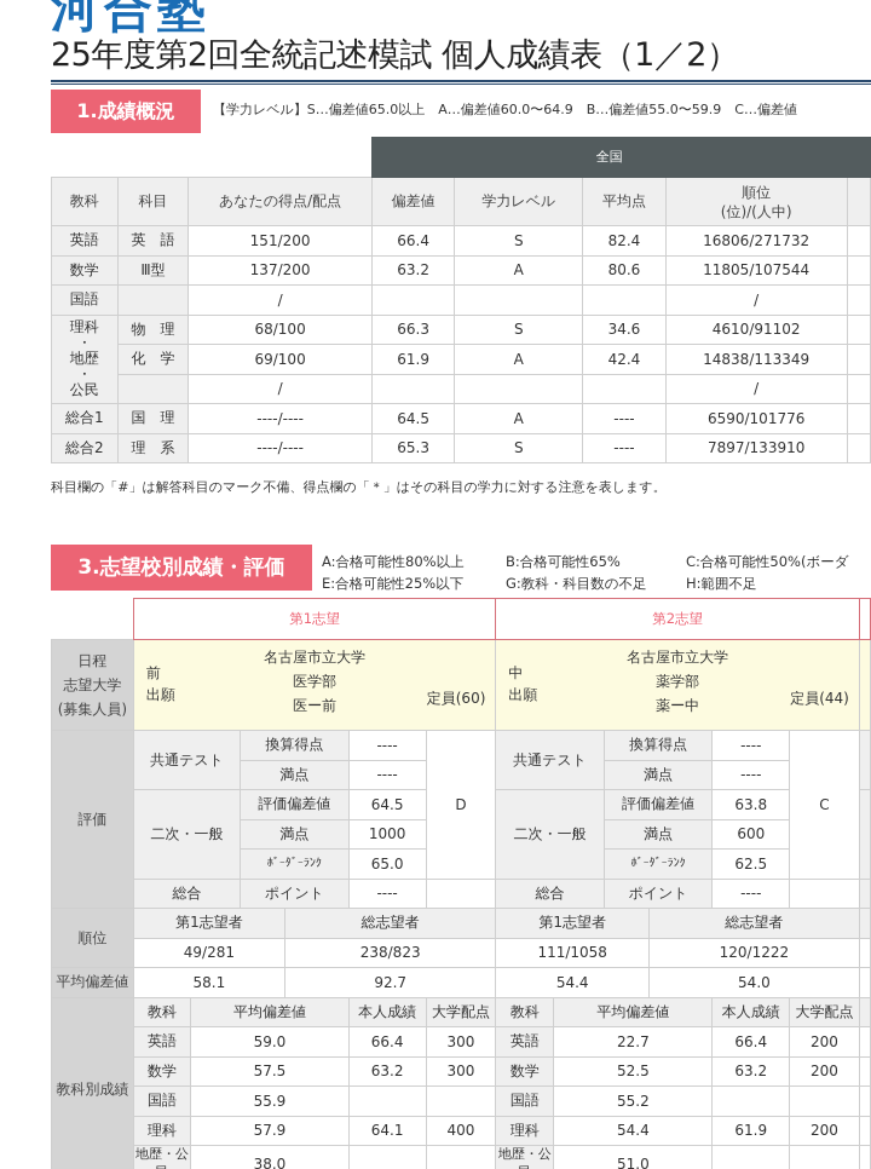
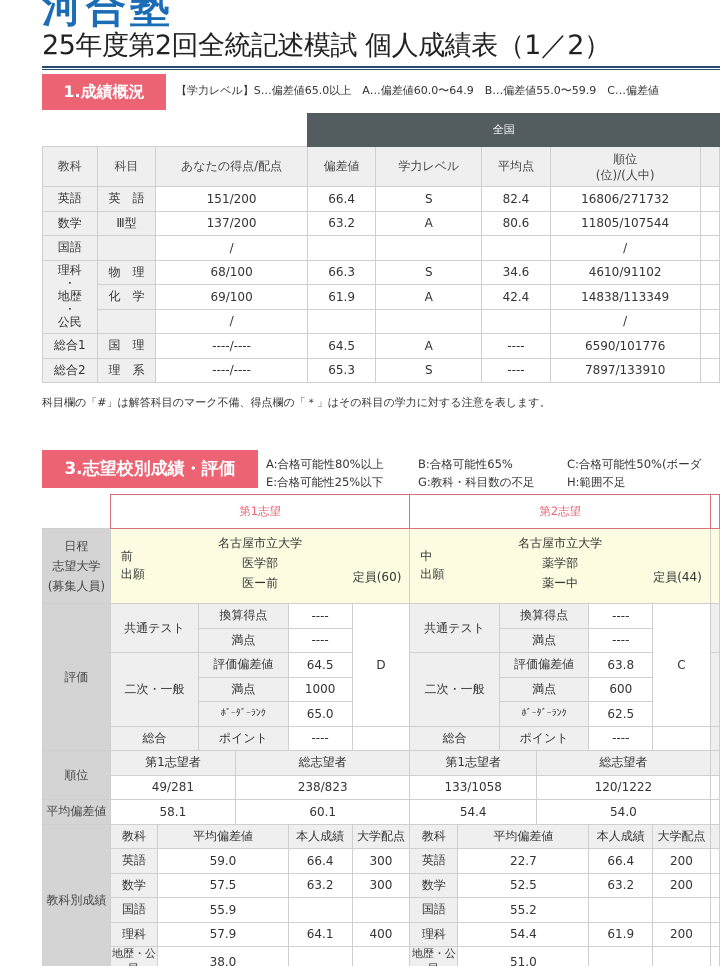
  河合塾
  25年度第2回全統記述模試 個人成績表（1／2）
  1.成績概況
  【学力レベル】S…偏差値65.0以上 A…偏差値60.0〜64.9 B…偏差値55.0〜59.9 C…偏差値
  	全国
  教科	科目	あなたの得点/配点	偏差値	学力レベル	平均点	順位(位)/(人中)
  英語	英 語	151/200	66.4	S	82.4	16806/271732
  数学	Ⅲ型	137/200	63.2	A	80.6	11805/107544
  国語		/				/
  理科・地歴・公民	物 理	68/100	66.3	S	34.6	4610/91102
  化 学	69/100	61.9	A	42.4	14838/113349
  	/				/
  総合1	国 理	----/----	64.5	A	----	6590/101776
  総合2	理 系	----/----	65.3	S	----	7897/133910
  科目欄の「#」は解答科目のマーク不備、得点欄の「＊」はその科目の学力に対する注意を表します。
  3.志望校別成績・評価
  A:合格可能性80%以上
  E:合格可能性25%以下
  B:合格可能性65%
  G:教科・科目数の不足
  C:合格可能性50%(ボーダ
  H:範囲不足
  	第1志望	第2志望
  日程志望大学(募集人員)	前出願 名古屋市立大学医学部医ー前 定員(60)	中出願 名古屋市立大学薬学部薬ー中 定員(44)
  評価	共通テスト	換算得点	----	D	共通テスト	換算得点	----	C
  満点	----	満点	----
  二次・一般	評価偏差値	64.5	二次・一般	評価偏差値	63.8
  満点	1000	満点	600
  ﾎﾞｰﾀﾞｰﾗﾝｸ	65.0	ﾎﾞｰﾀﾞｰﾗﾝｸ	62.5
  総合	ポイント	----		総合	ポイント	----
  順位	第1志望者	総志望者	第1志望者	総志望者
- 49/281	238/823	111/1058	120/1222
+ 49/281	238/823	133/1058	120/1222
- 平均偏差値	58.1	92.7	54.4	54.0
+ 平均偏差値	58.1	60.1	54.4	54.0
  教科別成績	教科	平均偏差値	本人成績	大学配点	教科	平均偏差値	本人成績	大学配点
  英語	59.0	66.4	300	英語	22.7	66.4	200
  数学	57.5	63.2	300	数学	52.5	63.2	200
  国語	55.9			国語	55.2
  理科	57.9	64.1	400	理科	54.4	61.9	200
  地歴・公	38.0			地歴・公	51.0
